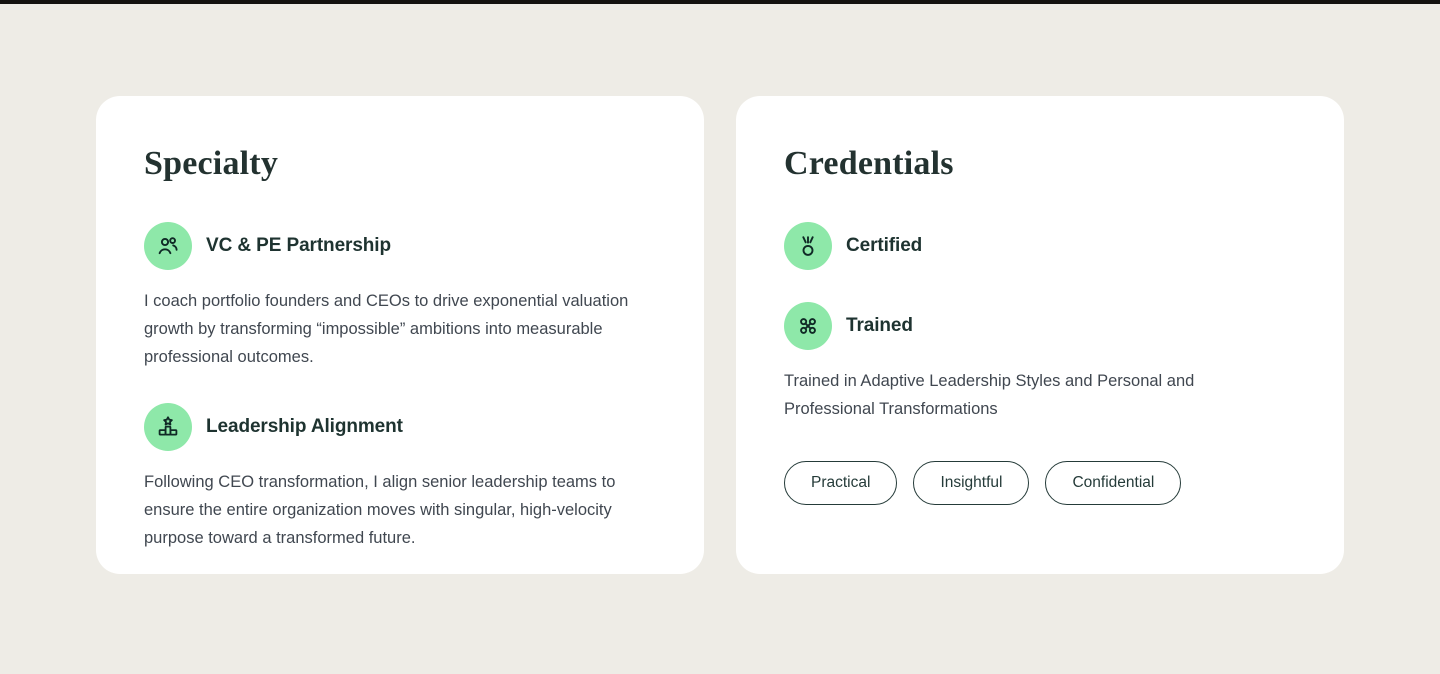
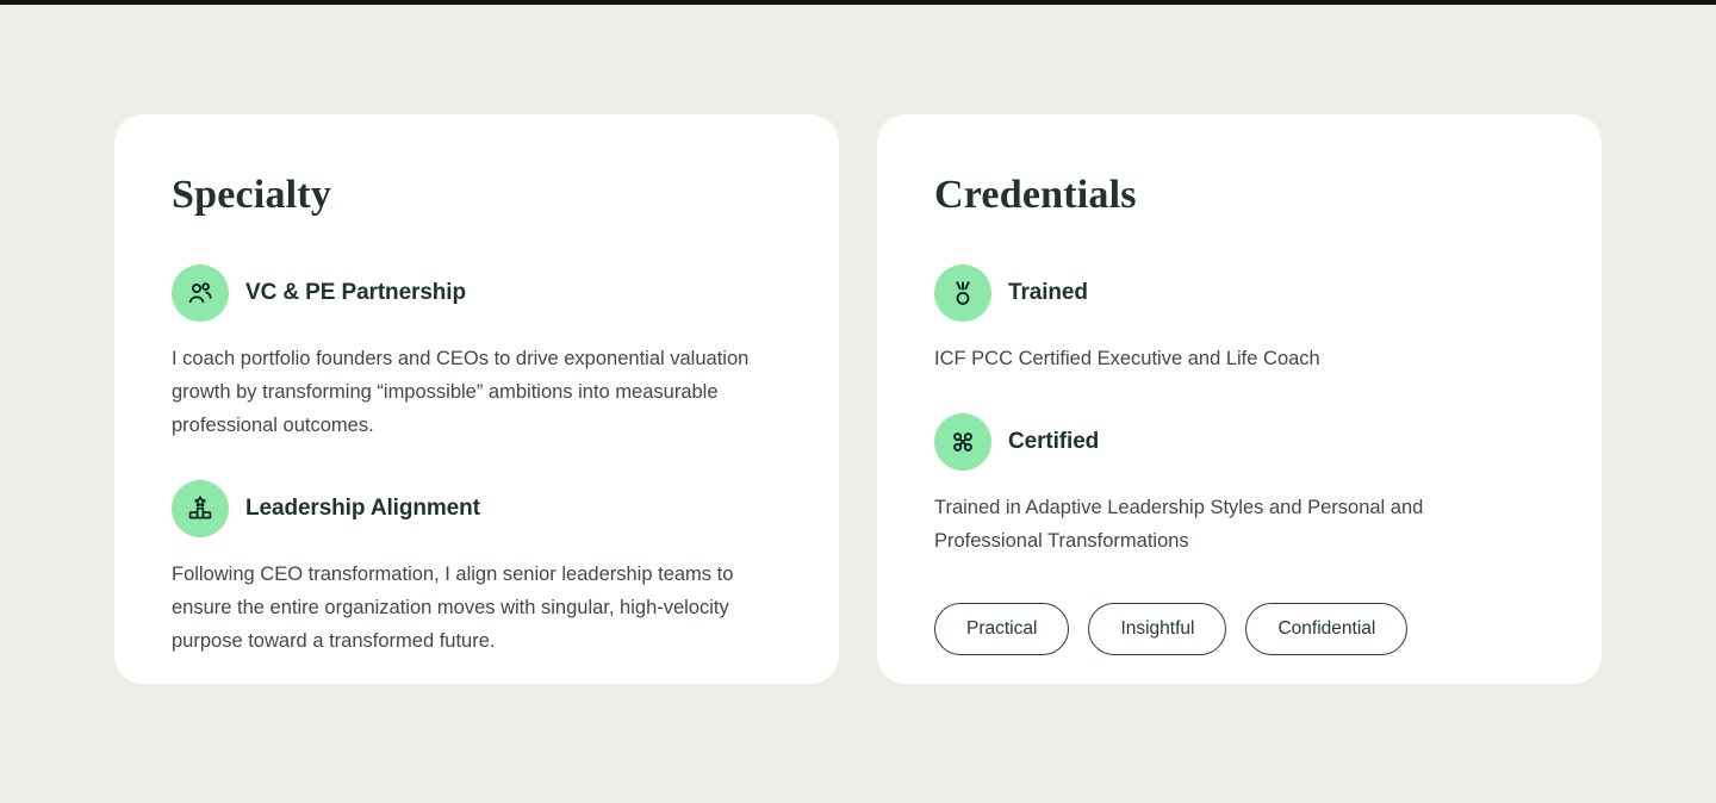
  Specialty
  VC & PE Partnership
  I coach portfolio founders and CEOs to drive exponential valuation growth by transforming “impossible” ambitions into measurable professional outcomes.
  Leadership Alignment
  Following CEO transformation, I align senior leadership teams to ensure the entire organization moves with singular, high-velocity purpose toward a transformed future.
  Credentials
- Certified
+ Trained
+ ICF PCC Certified Executive and Life Coach
- Trained
+ Certified
  Trained in Adaptive Leadership Styles and Personal and Professional Transformations
  Practical
  Insightful
  Confidential
